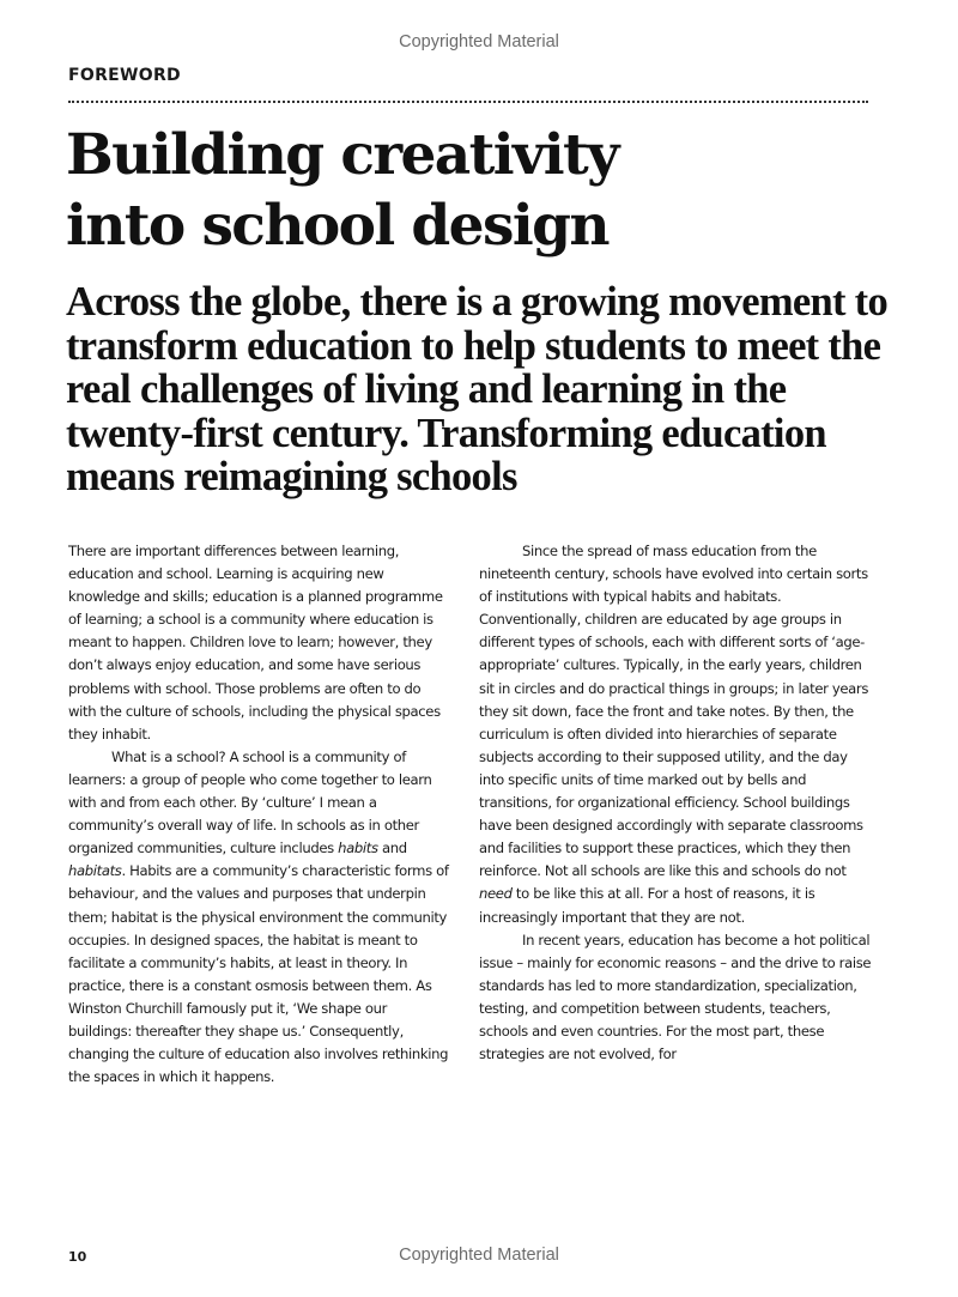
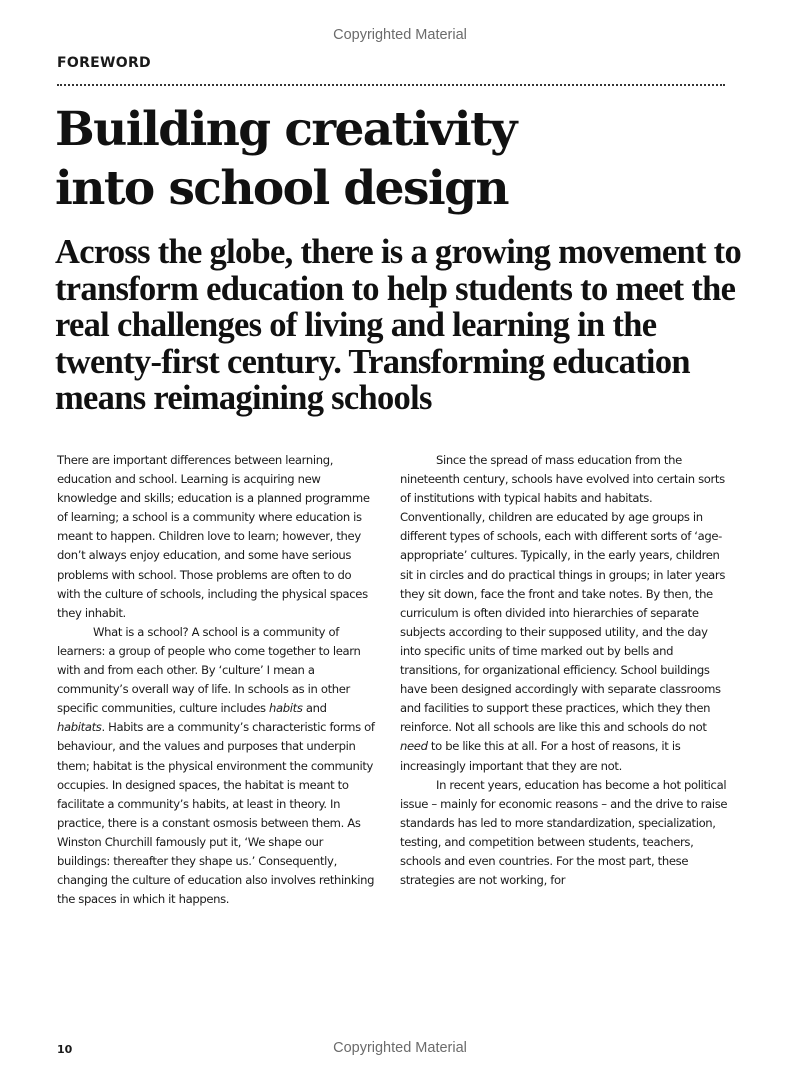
  Copyrighted Material
  FOREWORD
  Building creativity
  into school design
  Across the globe, there is a growing movement to transform education to help students to meet the real challenges of living and learning in the twenty-first century. Transforming education means reimagining schools
  There are important differences between learning, education and school. Learning is acquiring new knowledge and skills; education is a planned programme of learning; a school is a community where education is meant to happen. Children love to learn; however, they don’t always enjoy education, and some have serious problems with school. Those problems are often to do with the culture of schools, including the physical spaces they inhabit.
- What is a school? A school is a community of learners: a group of people who come together to learn with and from each other. By ‘culture’ I mean a community’s overall way of life. In schools as in other organized communities, culture includes habits and habitats. Habits are a community’s characteristic forms of behaviour, and the values and purposes that underpin them; habitat is the physical environment the community occupies. In designed spaces, the habitat is meant to facilitate a community’s habits, at least in theory. In practice, there is a constant osmosis between them. As Winston Churchill famously put it, ‘We shape our buildings: thereafter they shape us.’ Consequently, changing the culture of education also involves rethinking the spaces in which it happens.
+ What is a school? A school is a community of learners: a group of people who come together to learn with and from each other. By ‘culture’ I mean a community’s overall way of life. In schools as in other specific communities, culture includes habits and habitats. Habits are a community’s characteristic forms of behaviour, and the values and purposes that underpin them; habitat is the physical environment the community occupies. In designed spaces, the habitat is meant to facilitate a community’s habits, at least in theory. In practice, there is a constant osmosis between them. As Winston Churchill famously put it, ‘We shape our buildings: thereafter they shape us.’ Consequently, changing the culture of education also involves rethinking the spaces in which it happens.
  Since the spread of mass education from the nineteenth century, schools have evolved into certain sorts of institutions with typical habits and habitats. Conventionally, children are educated by age groups in different types of schools, each with different sorts of ‘age-appropriate’ cultures. Typically, in the early years, children sit in circles and do practical things in groups; in later years they sit down, face the front and take notes. By then, the curriculum is often divided into hierarchies of separate subjects according to their supposed utility, and the day into specific units of time marked out by bells and transitions, for organizational efficiency. School buildings have been designed accordingly with separate classrooms and facilities to support these practices, which they then reinforce. Not all schools are like this and schools do not need to be like this at all. For a host of reasons, it is increasingly important that they are not.
- In recent years, education has become a hot political issue – mainly for economic reasons – and the drive to raise standards has led to more standardization, specialization, testing, and competition between students, teachers, schools and even countries. For the most part, these strategies are not evolved, for
+ In recent years, education has become a hot political issue – mainly for economic reasons – and the drive to raise standards has led to more standardization, specialization, testing, and competition between students, teachers, schools and even countries. For the most part, these strategies are not working, for
  10
  Copyrighted Material
